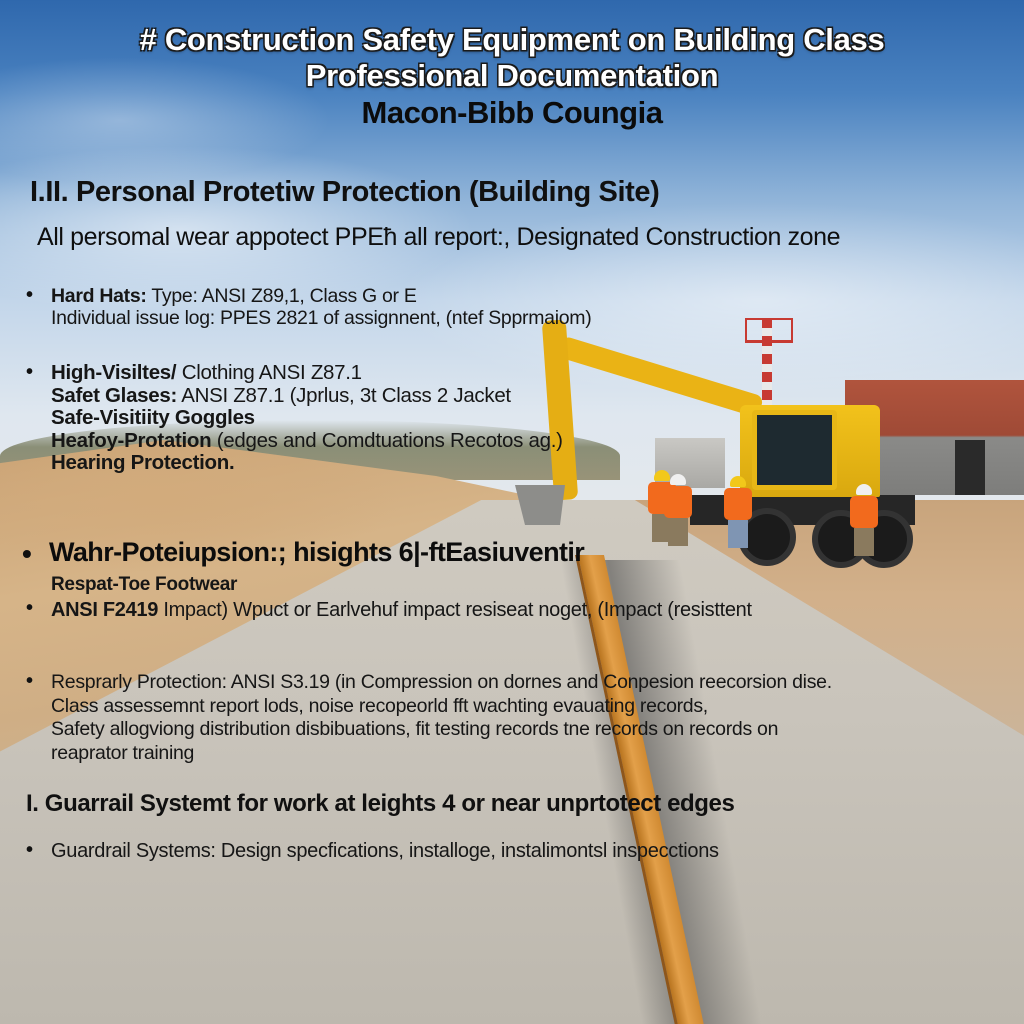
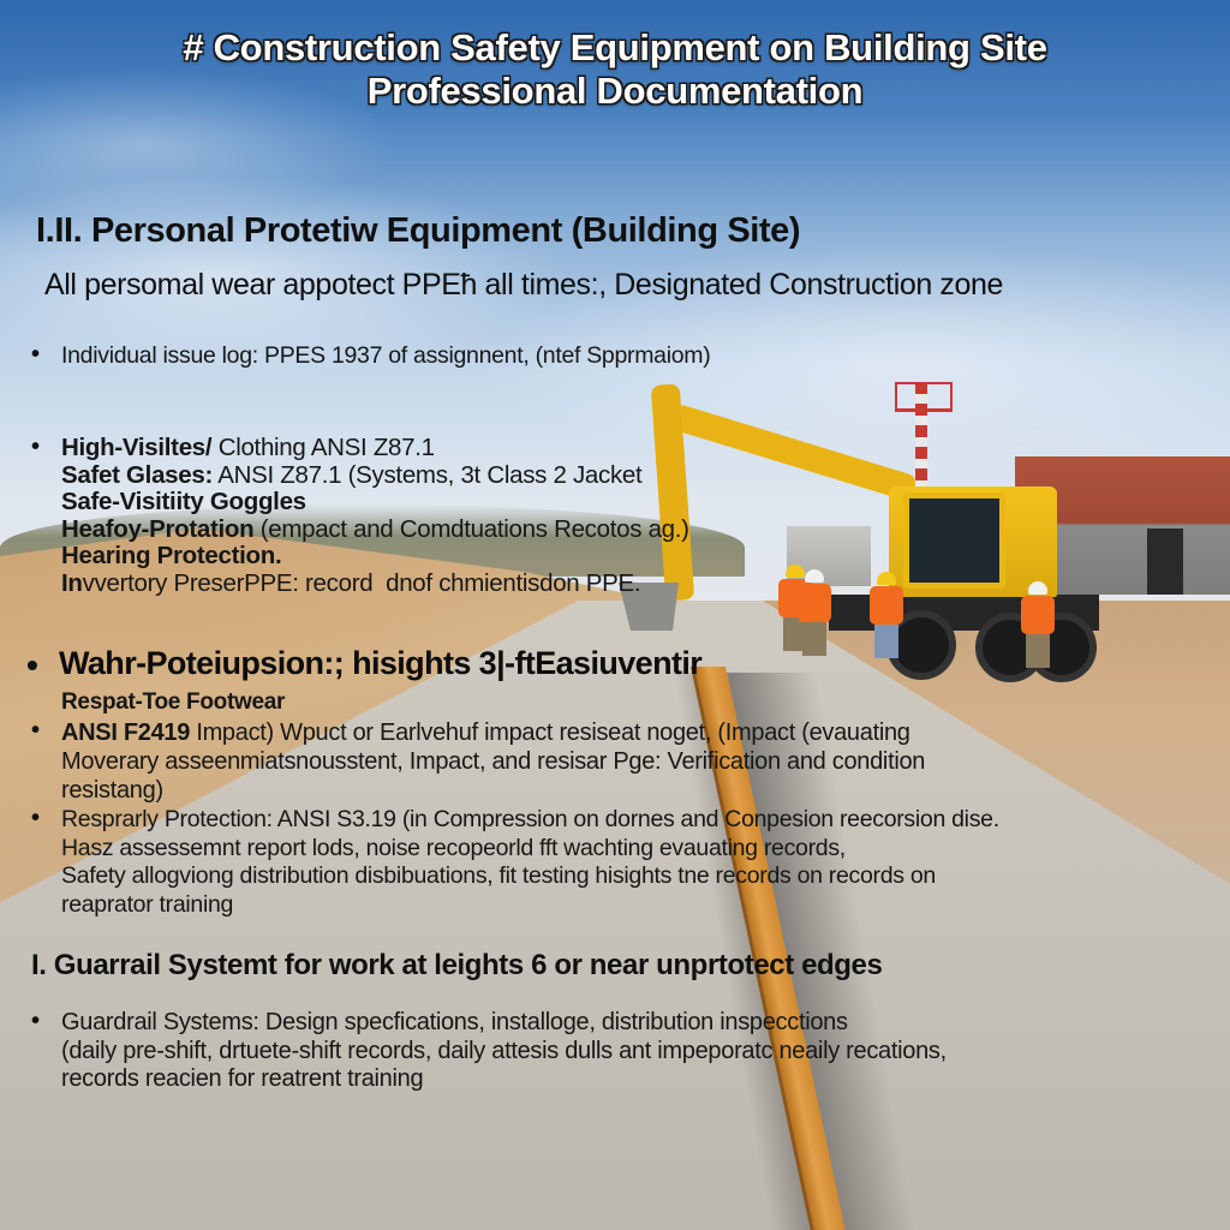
- # Construction Safety Equipment on Building Class
+ # Construction Safety Equipment on Building Site
  Professional Documentation
- Macon-Bibb Coungia
- I.II. Personal Protetiw Protection (Building Site)
+ I.II. Personal Protetiw Equipment (Building Site)
- All persomal wear appotect PPEħ all report:, Designated Construction zone
+ All persomal wear appotect PPEħ all times:, Designated Construction zone
  •
- Hard Hats: Type: ANSI Z89,1, Class G or E
- Individual issue log: PPES 2821 of assignnent, (ntef Spprmaiom)
+ Individual issue log: PPES 1937 of assignnent, (ntef Spprmaiom)
  •
  High-Visiltes/ Clothing ANSI Z87.1
- Safet Glases: ANSI Z87.1 (Jprlus, 3t Class 2 Jacket
+ Safet Glases: ANSI Z87.1 (Systems, 3t Class 2 Jacket
  Safe-Visitiity Goggles
- Heafoy-Protation (edges and Comdtuations Recotos ag.)
+ Heafoy-Protation (empact and Comdtuations Recotos ag.)
  Hearing Protection.
+ Invvertory PreserPPE: record dnof chmientisdon PPE.
  •
- Wahr-Poteiupsion:; hisights 6|-ftEasiuventir
+ Wahr-Poteiupsion:; hisights 3|-ftEasiuventir
  Respat-Toe Footwear
  •
- ANSI F2419 Impact) Wpuct or Earlvehuf impact resiseat noget, (Impact (resisttent
+ ANSI F2419 Impact) Wpuct or Earlvehuf impact resiseat noget, (Impact (evauating
+ Moverary asseenmiatsnousstent, Impact, and resisar Pge: Verification and condition
+ resistang)
  •
  Resprarly Protection: ANSI S3.19 (in Compression on dornes and Conpesion reecorsion dise.
- Class assessemnt report lods, noise recopeorld fft wachting evauating records,
+ Hasz assessemnt report lods, noise recopeorld fft wachting evauating records,
- Safety allogviong distribution disbibuations, fit testing records tne records on records on
+ Safety allogviong distribution disbibuations, fit testing hisights tne records on records on
  reaprator training
- I. Guarrail Systemt for work at leights 4 or near unprtotect edges
+ I. Guarrail Systemt for work at leights 6 or near unprtotect edges
  •
- Guardrail Systems: Design specfications, installoge, instalimontsl inspecctions
+ Guardrail Systems: Design specfications, installoge, distribution inspecctions
+ (daily pre-shift, drtuete-shift records, daily attesis dulls ant impeporatc neaily recations,
+ records reacien for reatrent training
